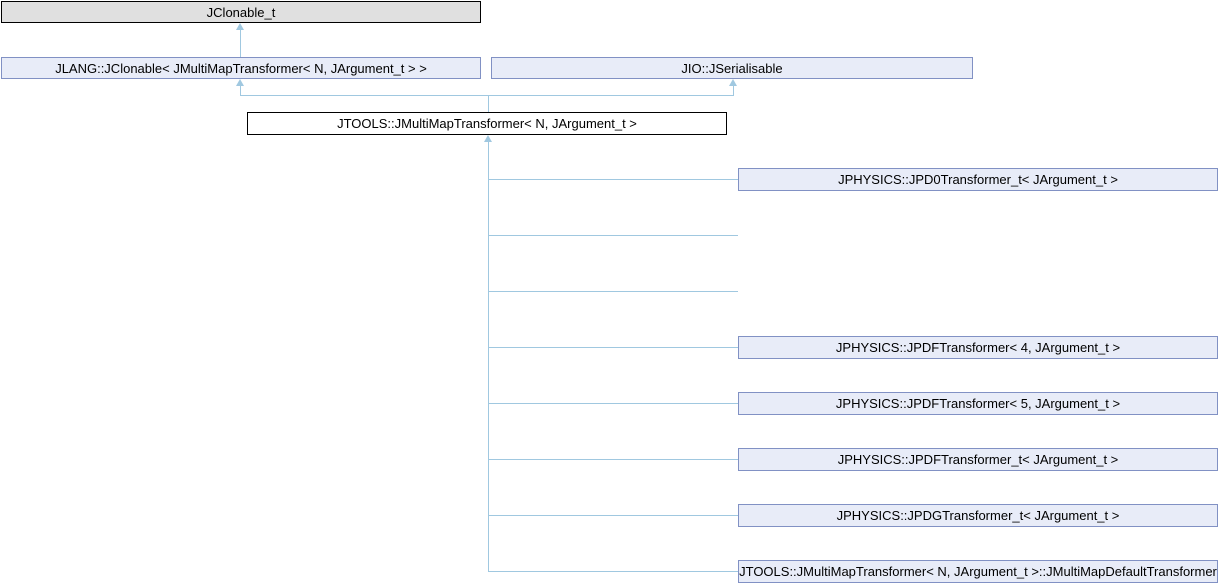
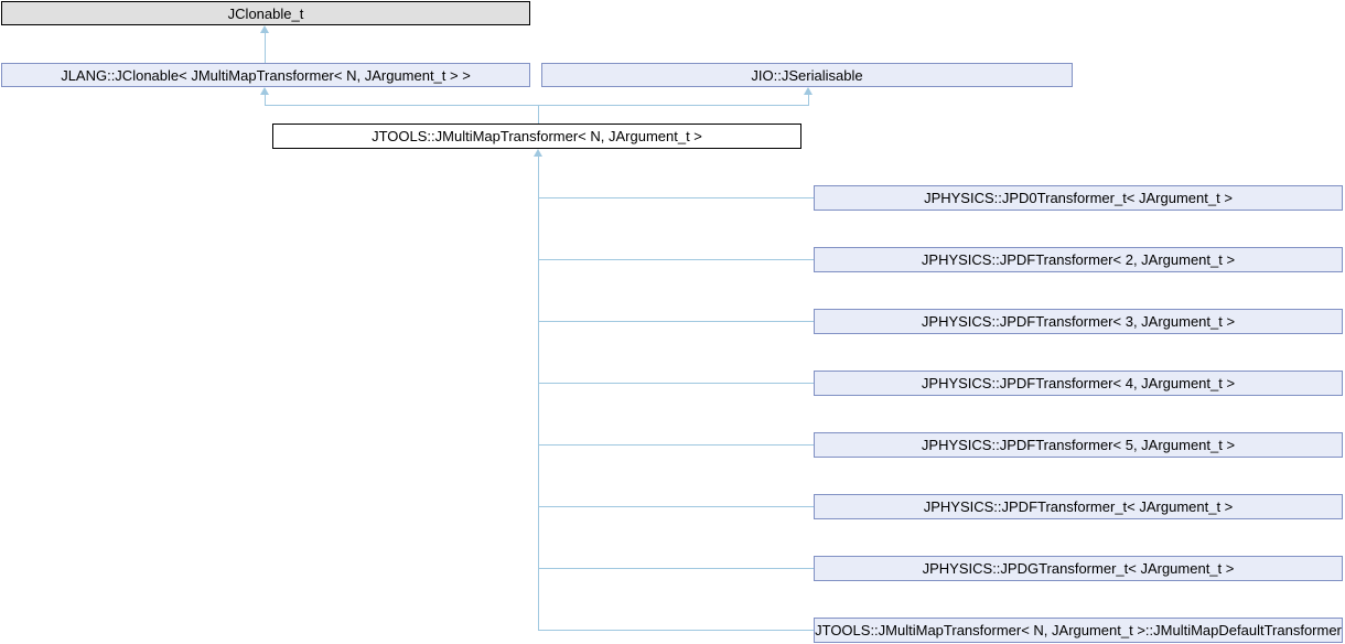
  JClonable_t
  JLANG::JClonable< JMultiMapTransformer< N, JArgument_t > >
  JIO::JSerialisable
  JTOOLS::JMultiMapTransformer< N, JArgument_t >
  JPHYSICS::JPD0Transformer_t< JArgument_t >
+ JPHYSICS::JPDFTransformer< 2, JArgument_t >
+ JPHYSICS::JPDFTransformer< 3, JArgument_t >
  JPHYSICS::JPDFTransformer< 4, JArgument_t >
  JPHYSICS::JPDFTransformer< 5, JArgument_t >
  JPHYSICS::JPDFTransformer_t< JArgument_t >
  JPHYSICS::JPDGTransformer_t< JArgument_t >
  JTOOLS::JMultiMapTransformer< N, JArgument_t >::JMultiMapDefaultTransformer
